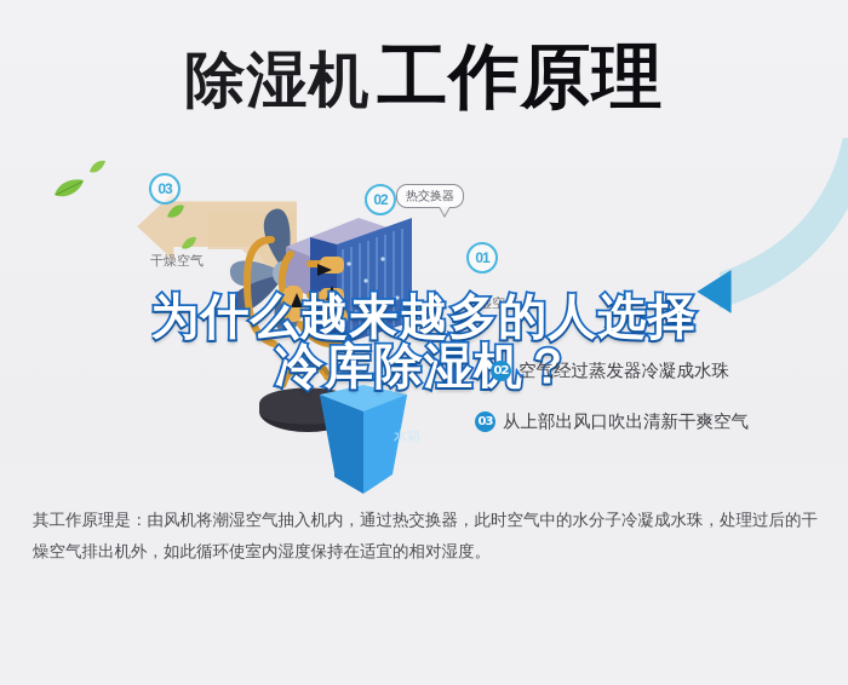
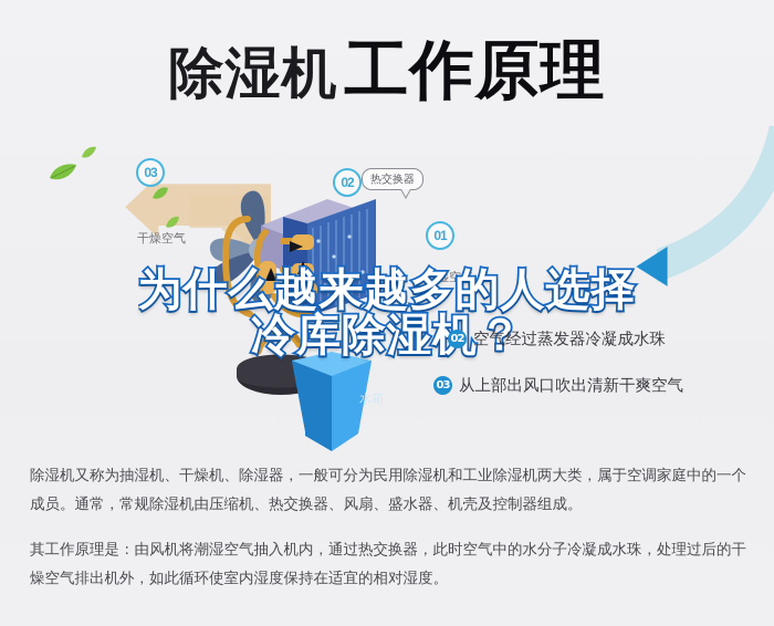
  除湿机工作原理
  03
  干燥空气
  02
  热交换器
  01
  潮湿空气
  水箱
  为什么越来越多的人选择
  冷库除湿？
  02 空气经过蒸发器冷凝成水珠
  03 从上部出风口吹出清新干爽空气
+ 除湿机又称为抽湿机、干燥机、除湿器，一般可分为民用除湿机和工业除湿机两大类，属于空调家庭中的一个成员。通常，常规除湿机由压缩机、热交换器、风扇、盛水器、机壳及控制器组成。
  其工作原理是：由风机将潮湿空气抽入机内，通过热交换器，此时空气中的水分子冷凝成水珠，处理过后的干燥空气排出机外，如此循环使室内湿度保持在适宜的相对湿度。
